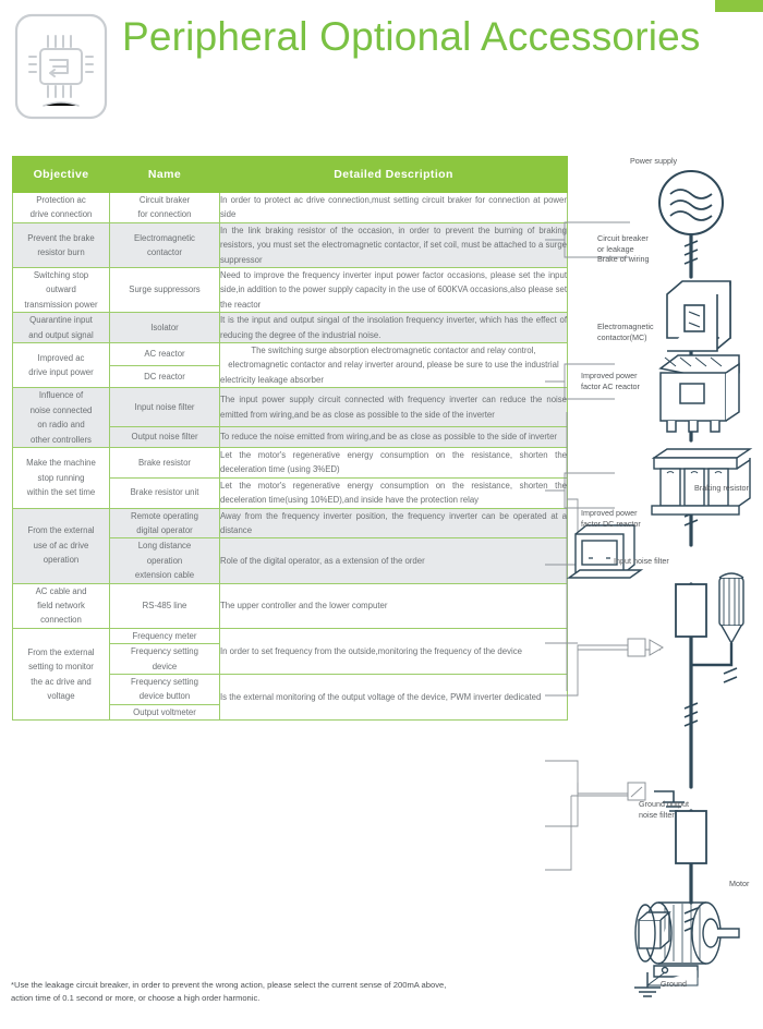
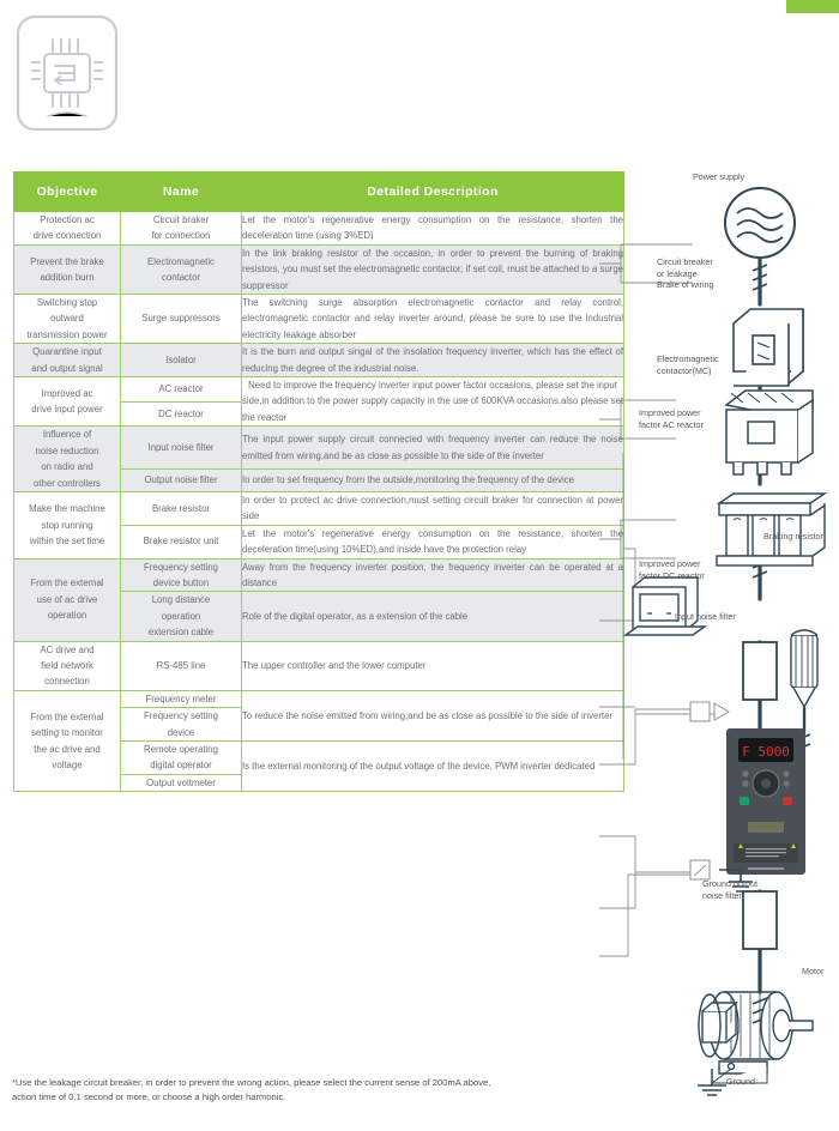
- Peripheral Optional Accessories
  Objective	Name	Detailed Description
- Protection ac drive connection	Circuit braker for connection	In order to protect ac drive connection,must setting circuit braker for connection at power side
+ Protection ac drive connection	Circuit braker for connection	Let the motor's regenerative energy consumption on the resistance, shorten the deceleration time (using 3%ED)
- Prevent the brake resistor burn	Electromagnetic contactor	In the link braking resistor of the occasion, in order to prevent the burning of brakin resistors, you must set the electromagnetic contactor, if set coil, must be attached to a surg suppressor
+ Prevent the brake addition burn	Electromagnetic contactor	In the link braking resistor of the occasion, in order to prevent the burning of brakin resistors, you must set the electromagnetic contactor, if set coil, must be attached to a surg suppressor
- Switching stop outward transmission power	Surge suppressors	Need to improve the frequency inverter input power factor occasions, please set the input side,in addition to the power supply capacity in the use of 600KVA occasions,also please set the reactor
+ Switching stop outward transmission power	Surge suppressors	The switching surge absorption electromagnetic contactor and relay control, electromagnetic contactor and relay inverter around, please be sure to use the industrial electricity leakage absorber
- Quarantine input and output signal	Isolator	It is the input and output singal of the insolation frequency inverter, which has the effect of reducing the degree of the industrial noise.
+ Quarantine input and output signal	Isolator	It is the burn and output singal of the insolation frequency inverter, which has the effect of reducing the degree of the industrial noise.
- Improved ac drive input power	AC reactor	The switching surge absorption electromagnetic contactor and relay control, electromagnetic contactor and relay inverter around, please be sure to use the industrial electricity leakage absorber
+ Improved ac drive input power	AC reactor	Need to improve the frequency inverter input power factor occasions, please set the input side,in addition to the power supply capacity in the use of 600KVA occasions,also please set the reactor
  DC reactor
- Influence of noise connected on radio and other controllers	Input noise filter	The input power supply circuit connected with frequency inverter can reduce the noise emitted from wiring,and be as close as possible to the side of the inverter
+ Influence of noise reduction on radio and other controllers	Input noise filter	The input power supply circuit connected with frequency inverter can reduce the noise emitted from wiring,and be as close as possible to the side of the inverter
- Output noise filter	To reduce the noise emitted from wiring,and be as close as possible to the side of inverter
+ Output noise filter	In order to set frequency from the outside,monitoring the frequency of the device
- Make the machine stop running within the set time	Brake resistor	Let the motor's regenerative energy consumption on the resistance, shorten the deceleration time (using 3%ED)
+ Make the machine stop running within the set time	Brake resistor	In order to protect ac drive connection,must setting circuit braker for connection at power side
  Brake resistor unit	Let the motor's regenerative energy consumption on the resistance, shorten th deceleration time(using 10%ED),and inside have the protection relay
- From the external use of ac drive operation	Remote operating digital operator	Away from the frequency inverter position, the frequency inverter can be operated at a distance
+ From the external use of ac drive operation	Frequency setting device button	Away from the frequency inverter position, the frequency inverter can be operated at a distance
- Long distance operation extension cable	Role of the digital operator, as a extension of the order
+ Long distance operation extension cable	Role of the digital operator, as a extension of the cable
- AC cable and field network connection	RS-485 line	The upper controller and the lower computer
+ AC drive and field network connection	RS-485 line	The upper controller and the lower computer
- From the external setting to monitor the ac drive and voltage	Frequency meter	In order to set frequency from the outside,monitoring the frequency of the device
+ From the external setting to monitor the ac drive and voltage	Frequency meter	To reduce the noise emitted from wiring,and be as close as possible to the side of inverter
  Frequency setting device
- Frequency setting device button	Is the external monitoring of the output voltage of the device, PWM inverter dedicated
+ Remote operating digital operator	Is the external monitoring of the output voltage of the device, PWM inverter dedicated
  Output voltmeter
+ F 5000
  Power supply
  Circuit breaker
  or leakage
  Brake of wiring
  Electromagnetic
  contactor(MC)
  Improved power
  factor AC reactor
  Improved power
  factor DC reactor
  Braking resistor
  Input noise filter
  Ground output
  noise filter
  Motor
  Ground
  *Use the leakage circuit breaker, in order to prevent the wrong action, please select the current sense of 200mA above, action time of 0.1 second or more, or choose a high order harmonic.
